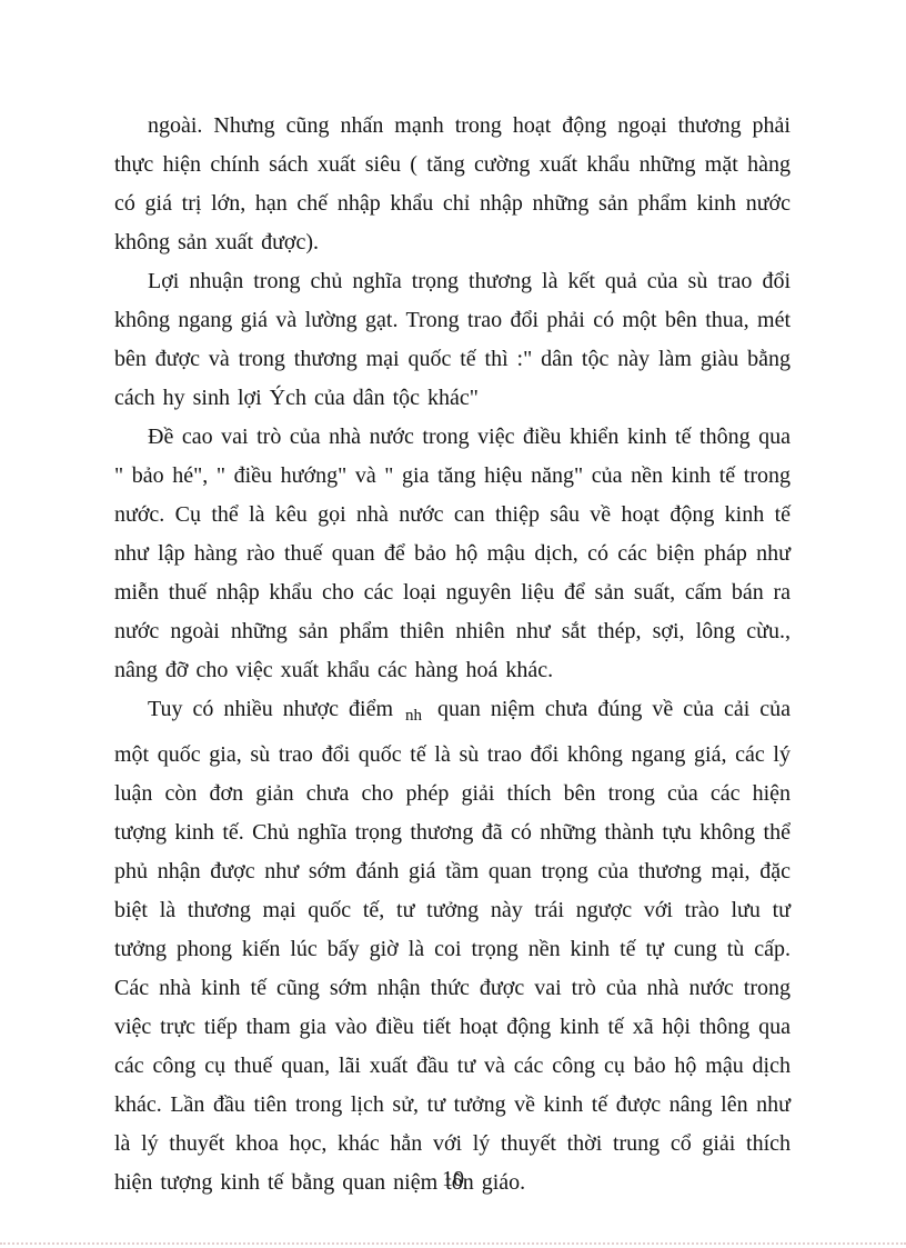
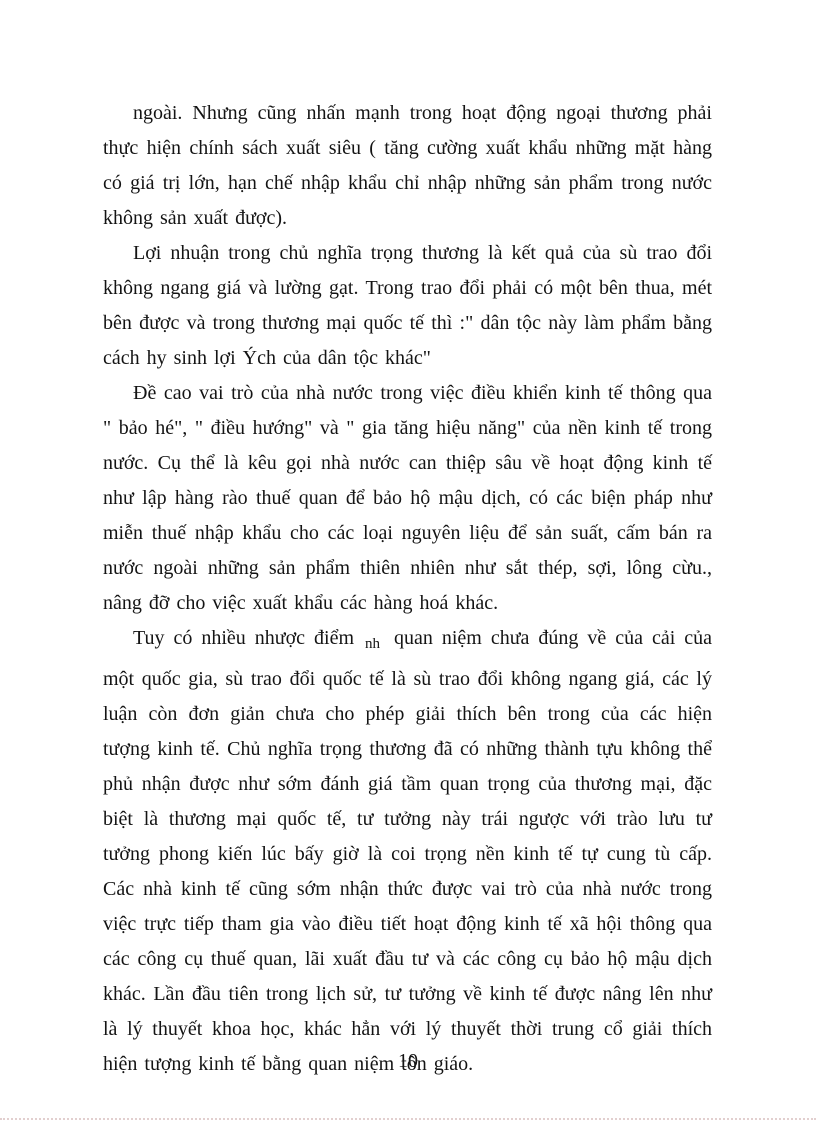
- ngoài. Nhưng cũng nhấn mạnh trong hoạt động ngoại thương phải thực hiện chính sách xuất siêu ( tăng cường xuất khẩu những mặt hàng có giá trị lớn, hạn chế nhập khẩu chỉ nhập những sản phẩm kinh nước không sản xuất được).
+ ngoài. Nhưng cũng nhấn mạnh trong hoạt động ngoại thương phải thực hiện chính sách xuất siêu ( tăng cường xuất khẩu những mặt hàng có giá trị lớn, hạn chế nhập khẩu chỉ nhập những sản phẩm trong nước không sản xuất được).
- Lợi nhuận trong chủ nghĩa trọng thương là kết quả của sù trao đổi không ngang giá và lường gạt. Trong trao đổi phải có một bên thua, mét bên được và trong thương mại quốc tế thì :" dân tộc này làm giàu bằng cách hy sinh lợi Ých của dân tộc khác"
+ Lợi nhuận trong chủ nghĩa trọng thương là kết quả của sù trao đổi không ngang giá và lường gạt. Trong trao đổi phải có một bên thua, mét bên được và trong thương mại quốc tế thì :" dân tộc này làm phẩm bằng cách hy sinh lợi Ých của dân tộc khác"
  Đề cao vai trò của nhà nước trong việc điều khiển kinh tế thông qua " bảo hé", " điều hướng" và " gia tăng hiệu năng" của nền kinh tế trong nước. Cụ thể là kêu gọi nhà nước can thiệp sâu về hoạt động kinh tế như lập hàng rào thuế quan để bảo hộ mậu dịch, có các biện pháp như miễn thuế nhập khẩu cho các loại nguyên liệu để sản suất, cấm bán ra nước ngoài những sản phẩm thiên nhiên như sắt thép, sợi, lông cừu., nâng đỡ cho việc xuất khẩu các hàng hoá khác.
  Tuy có nhiều nhược điểm nh quan niệm chưa đúng về của cải của một quốc gia, sù trao đổi quốc tế là sù trao đổi không ngang giá, các lý luận còn đơn giản chưa cho phép giải thích bên trong của các hiện tượng kinh tế. Chủ nghĩa trọng thương đã có những thành tựu không thể phủ nhận được như sớm đánh giá tầm quan trọng của thương mại, đặc biệt là thương mại quốc tế, tư tưởng này trái ngược với trào lưu tư tưởng phong kiến lúc bấy giờ là coi trọng nền kinh tế tự cung tù cấp. Các nhà kinh tế cũng sớm nhận thức được vai trò của nhà nước trong việc trực tiếp tham gia vào điều tiết hoạt động kinh tế xã hội thông qua các công cụ thuế quan, lãi xuất đầu tư và các công cụ bảo hộ mậu dịch khác. Lần đầu tiên trong lịch sử, tư tưởng về kinh tế được nâng lên như là lý thuyết khoa học, khác hẳn với lý thuyết thời trung cổ giải thích hiện tượng kinh tế bằng quan niệm tôn giáo.
  10
